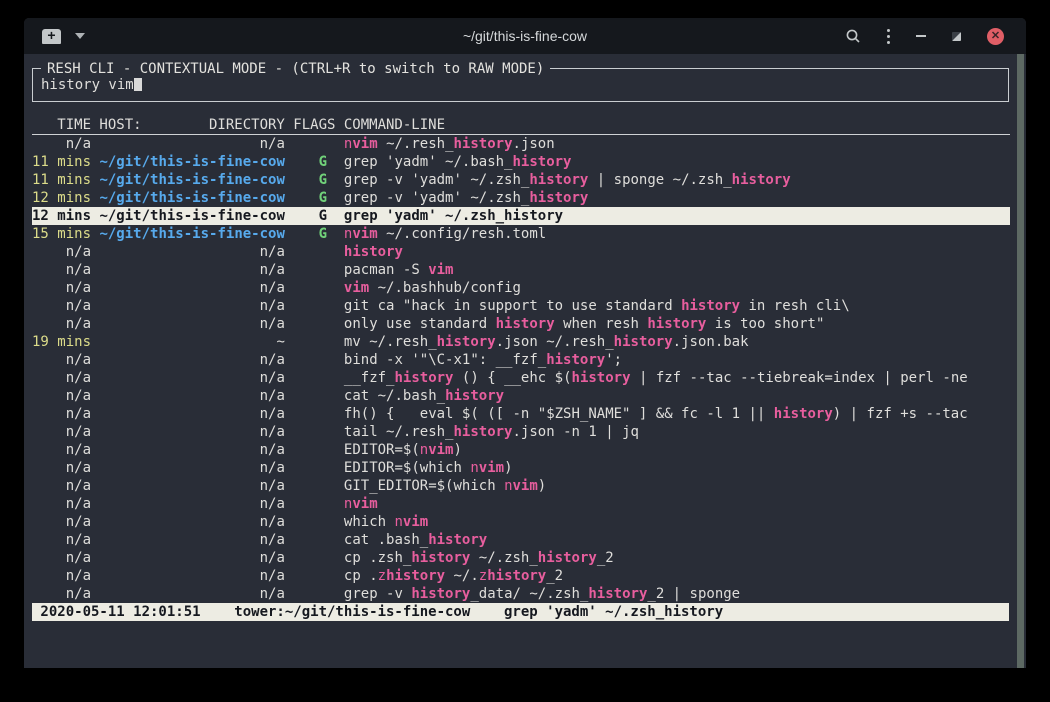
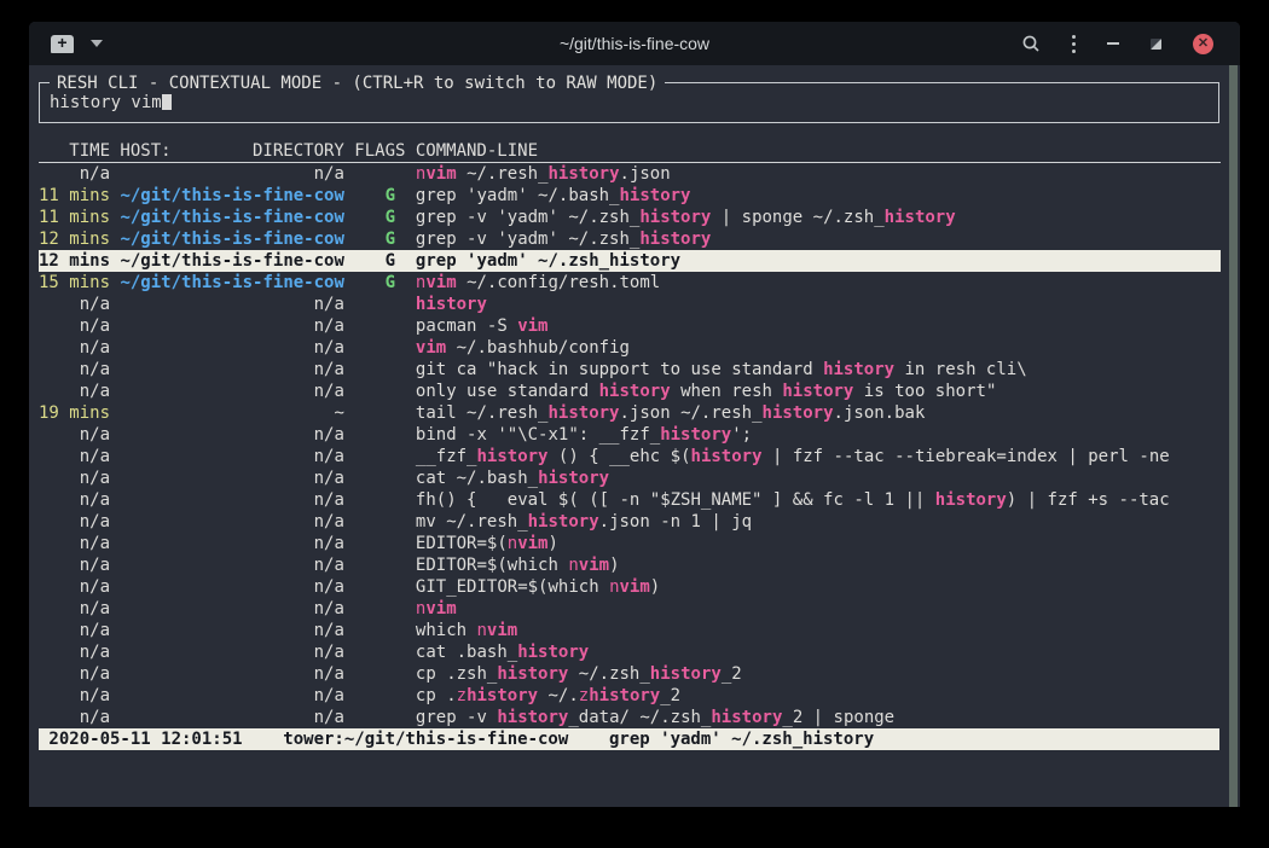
  ~/git/this-is-fine-cow
  ✕
  RESH CLI - CONTEXTUAL MODE - (CTRL+R to switch to RAW MODE)
  history vim
  TIME HOST: DIRECTORY FLAGS COMMAND-LINE
  n/a n/a nvim ~/.resh_history.json
  11 mins ~/git/this-is-fine-cow G grep 'yadm' ~/.bash_history
  11 mins ~/git/this-is-fine-cow G grep -v 'yadm' ~/.zsh_history | sponge ~/.zsh_history
  12 mins ~/git/this-is-fine-cow G grep -v 'yadm' ~/.zsh_history
  12 mins ~/git/this-is-fine-cow G grep 'yadm' ~/.zsh_history
  15 mins ~/git/this-is-fine-cow G nvim ~/.config/resh.toml
  n/a n/a history
  n/a n/a pacman -S vim
  n/a n/a vim ~/.bashhub/config
  n/a n/a git ca "hack in support to use standard history in resh cli\
  n/a n/a only use standard history when resh history is too short"
- 19 mins ~ mv ~/.resh_history.json ~/.resh_history.json.bak
+ 19 mins ~ tail ~/.resh_history.json ~/.resh_history.json.bak
  n/a n/a bind -x '"\C-x1": __fzf_history';
  n/a n/a __fzf_history () { __ehc $(history | fzf --tac --tiebreak=index | perl -ne
  n/a n/a cat ~/.bash_history
  n/a n/a fh() { eval $( ([ -n "$ZSH_NAME" ] && fc -l 1 || history) | fzf +s --tac
- n/a n/a tail ~/.resh_history.json -n 1 | jq
+ n/a n/a mv ~/.resh_history.json -n 1 | jq
  n/a n/a EDITOR=$(nvim)
  n/a n/a EDITOR=$(which nvim)
  n/a n/a GIT_EDITOR=$(which nvim)
  n/a n/a nvim
  n/a n/a which nvim
  n/a n/a cat .bash_history
  n/a n/a cp .zsh_history ~/.zsh_history_2
  n/a n/a cp .zhistory ~/.zhistory_2
  n/a n/a grep -v history_data/ ~/.zsh_history_2 | sponge
  2020-05-11 12:01:51 tower:~/git/this-is-fine-cow grep 'yadm' ~/.zsh_history
